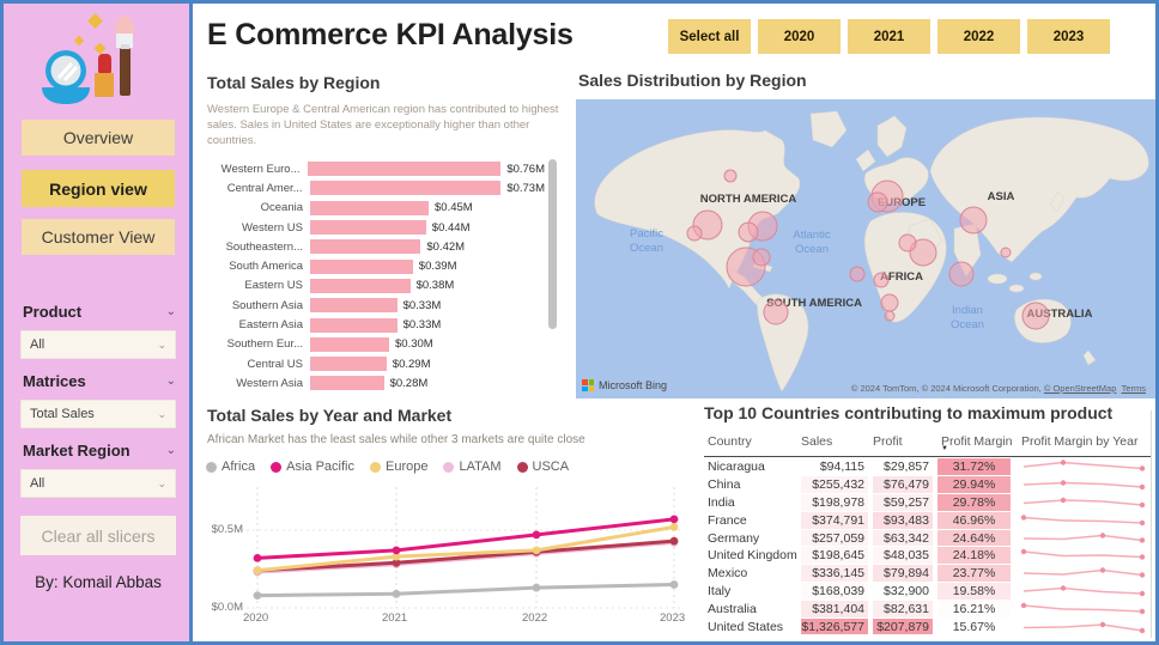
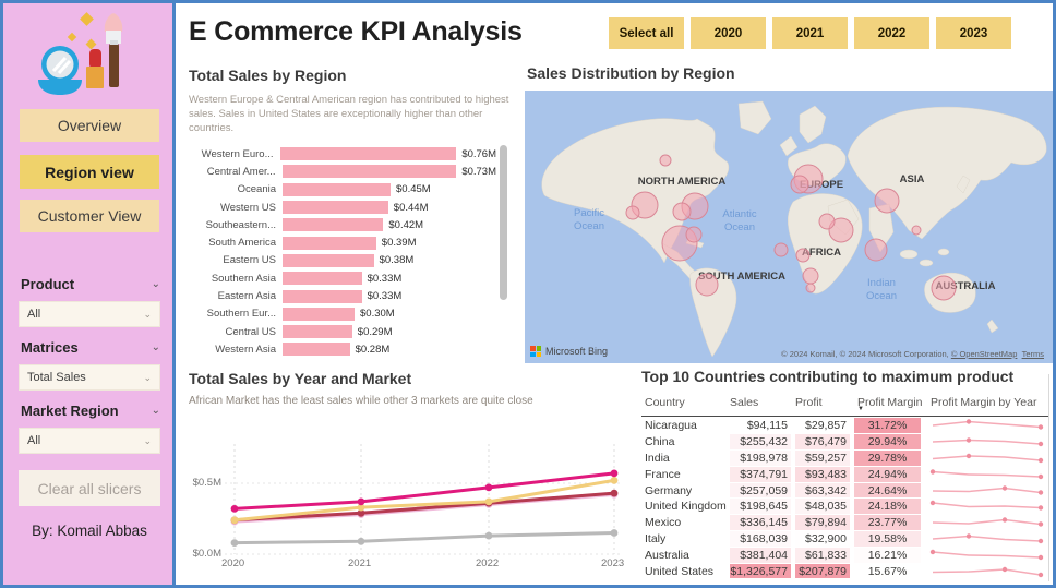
  Overview
  Region view
  Customer View
  Product
  ⌄
  All
  ⌄
  Matrices
  ⌄
  Total Sales
  ⌄
  Market Region
  ⌄
  All
  ⌄
  Clear all slicers
  By: Komail Abbas
  E Commerce KPI Analysis
  Select all
  2020
  2021
  2022
  2023
  Total Sales by Region
  Western Europe & Central American region has contributed to highest sales. Sales in United States are exceptionally higher than other countries.
  Western Euro...
  $0.76M
  Central Amer...
  $0.73M
  Oceania
  $0.45M
  Western US
  $0.44M
  Southeastern...
  $0.42M
  South America
  $0.39M
  Eastern US
  $0.38M
  Southern Asia
  $0.33M
  Eastern Asia
  $0.33M
  Southern Eur...
  $0.30M
  Central US
  $0.29M
  Western Asia
  $0.28M
  Sales Distribution by Region
  NORTH AMERICA
  EUROPE
  ASIA
  AFRICA
  SOUTH AMERICA
  AUSTRALIA
  Pacific
  Ocean
  Atlantic
  Ocean
  Indian
  Ocean
  Microsoft Bing
- © 2024 TomTom, © 2024 Microsoft Corporation, © OpenStreetMap Terms
+ © 2024 Komail, © 2024 Microsoft Corporation, © OpenStreetMap Terms
  Total Sales by Year and Market
  African Market has the least sales while other 3 markets are quite close
- Africa
- Asia Pacific
- Europe
- LATAM
- USCA
  $0.5M
  $0.0M
  2020
  2021
  2022
  2023
  Top 10 Countries contributing to maximum product
  Country
  Sales
  Profit
  Profit Margin
  Profit Margin by Year
  Nicaragua
  $94,115
  $29,857
  31.72%
  China
  $255,432
  $76,479
  29.94%
  India
  $198,978
  $59,257
  29.78%
  France
  $374,791
  $93,483
- 46.96%
+ 24.94%
  Germany
  $257,059
  $63,342
  24.64%
  United Kingdom
  $198,645
  $48,035
  24.18%
  Mexico
  $336,145
  $79,894
  23.77%
  Italy
  $168,039
  $32,900
  19.58%
  Australia
  $381,404
- $82,631
+ $61,833
  16.21%
  United States
  $1,326,577
  $207,879
  15.67%
